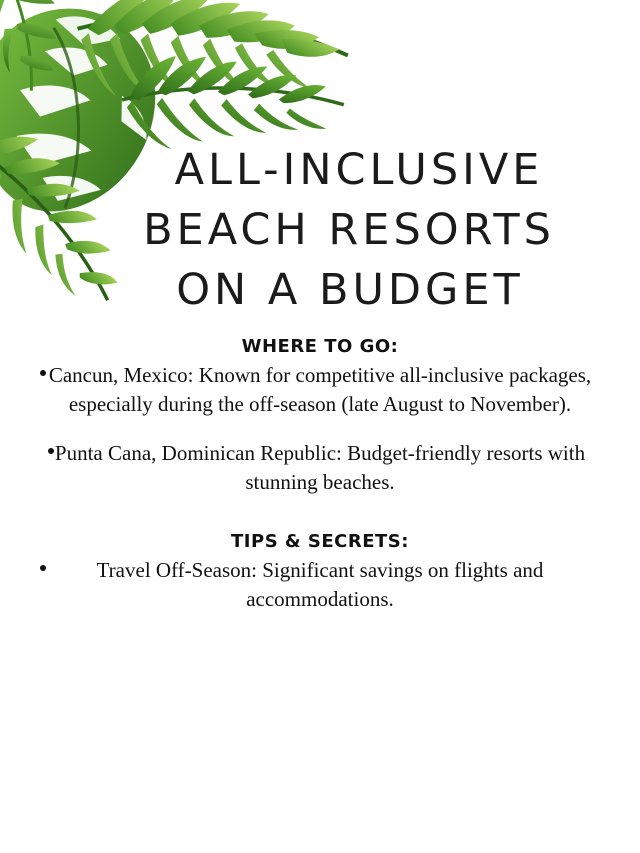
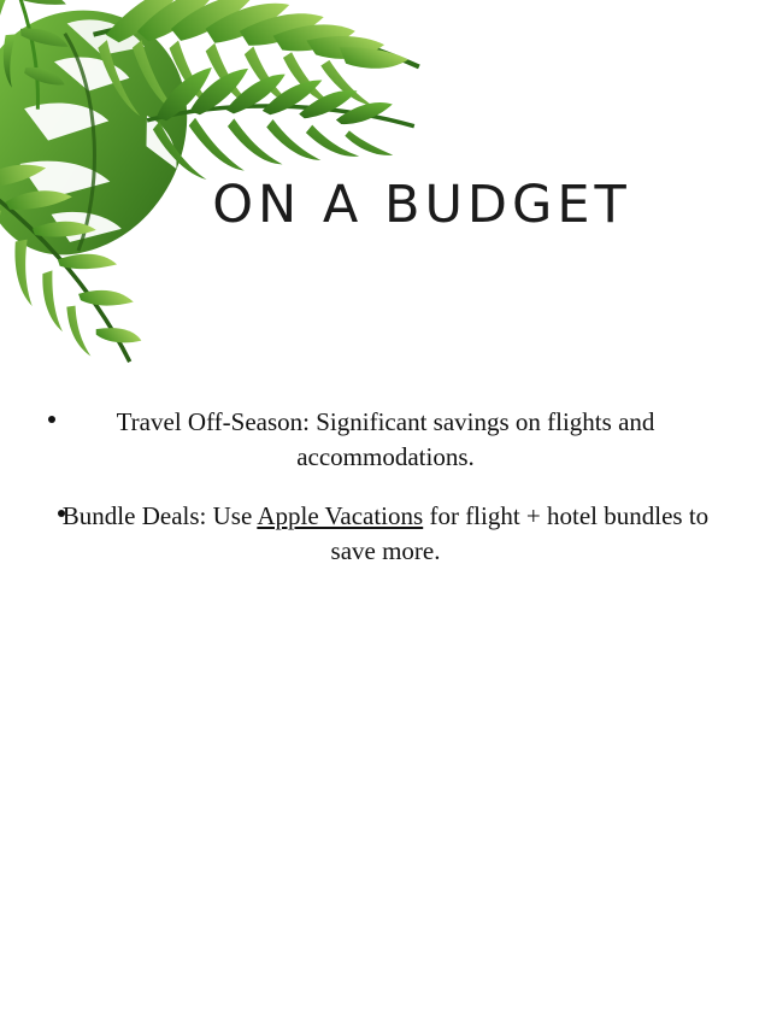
- ALL-INCLUSIVE
- BEACH RESORTS
  ON A BUDGET
- WHERE TO GO:
- Cancun, Mexico: Known for competitive all-inclusive packages, especially during the off-season (late August to November).
- Punta Cana, Dominican Republic: Budget-friendly resorts with stunning beaches.
- TIPS & SECRETS:
  Travel Off-Season: Significant savings on flights and accommodations.
+ Bundle Deals: Use Apple Vacations for flight + hotel bundles to save more.
